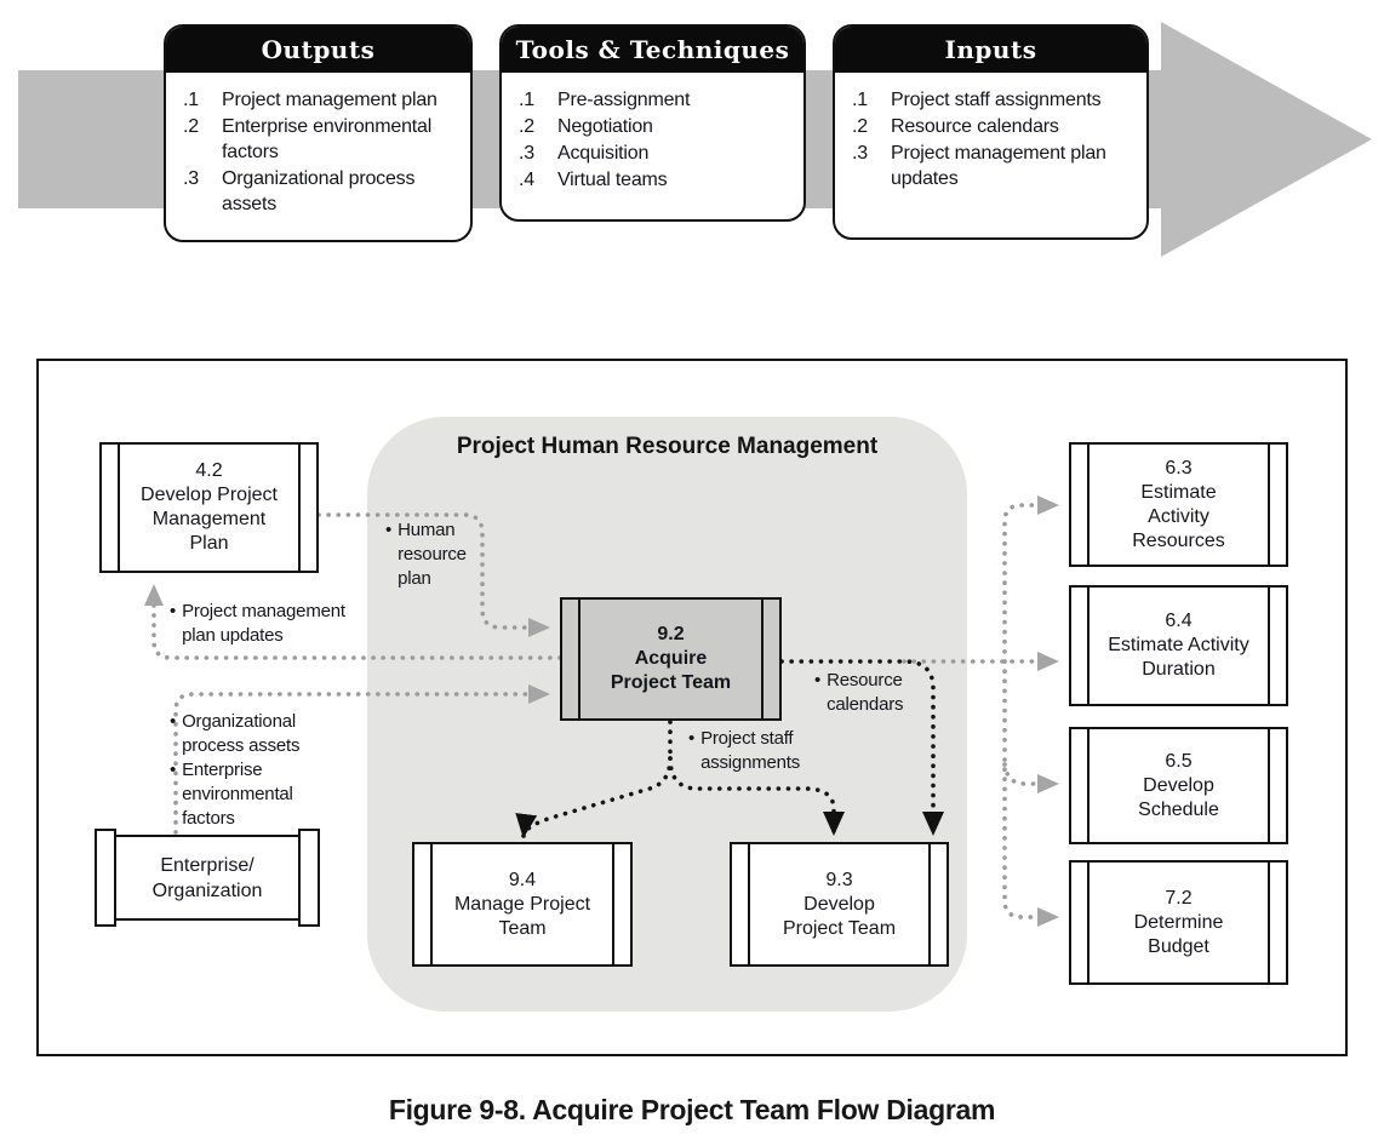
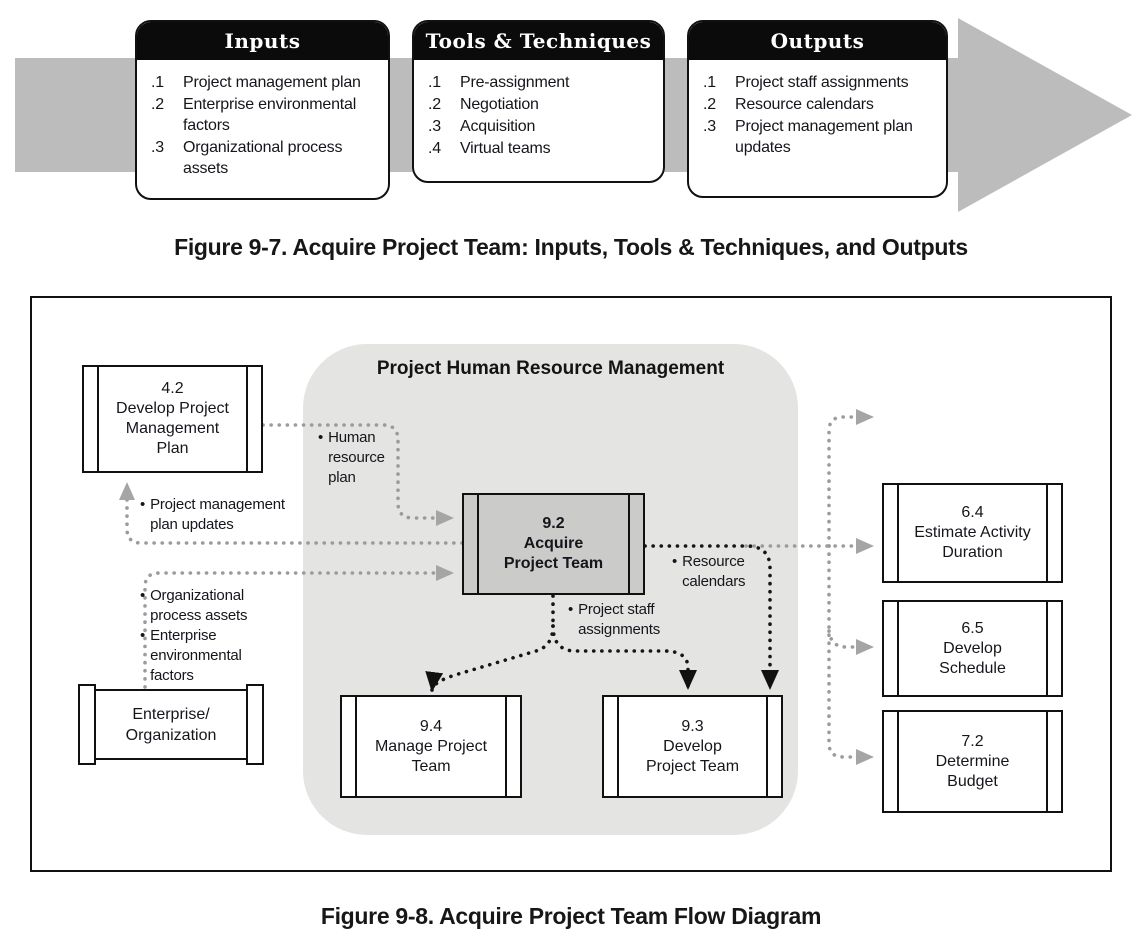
- Outputs
+ Inputs
  .1
  Project management plan
  .2
  Enterprise environmental factors
  .3
  Organizational process assets
  Tools & Techniques
  .1
  Pre-assignment
  .2
  Negotiation
  .3
  Acquisition
  .4
  Virtual teams
- Inputs
+ Outputs
  .1
  Project staff assignments
  .2
  Resource calendars
  .3
  Project management plan updates
+ Figure 9-7. Acquire Project Team: Inputs, Tools & Techniques, and Outputs
  Project Human Resource Management
  4.2
  Develop Project
  Management
  Plan
  9.2
  Acquire
  Project Team
  9.4
  Manage Project
  Team
  9.3
  Develop
  Project Team
- 6.3
- Estimate
- Activity
- Resources
  6.4
  Estimate Activity
  Duration
  6.5
  Develop
  Schedule
  7.2
  Determine
  Budget
  Enterprise/
  Organization
  Human
  resource
  plan
  Project management
  plan updates
  Organizational
  process assets
  Enterprise
  environmental
  factors
  Resource
  calendars
  Project staff
  assignments
  Figure 9-8. Acquire Project Team Flow Diagram
